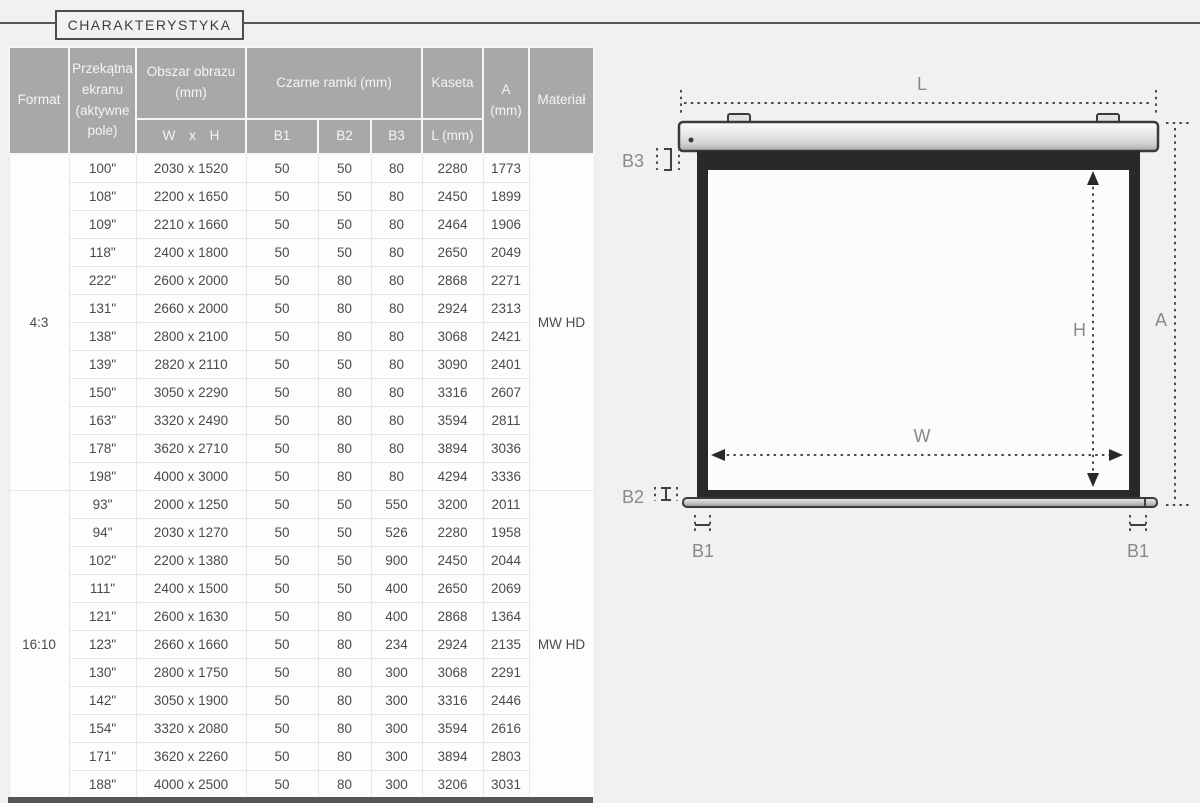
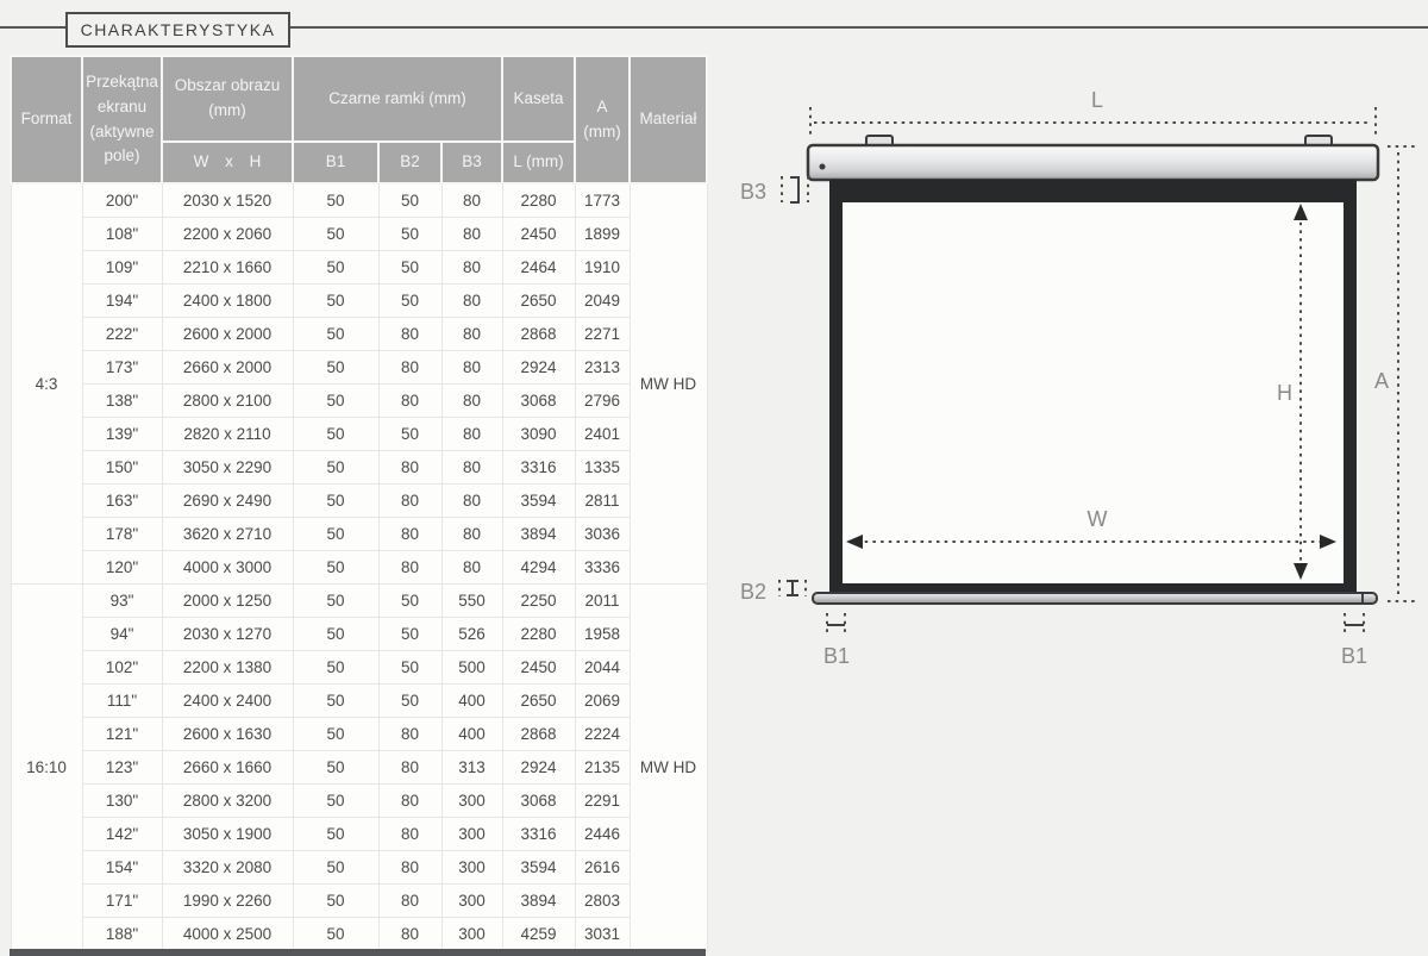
  CHARAKTERYSTYKA
  Format	Przekątna ekranu (aktywne pole)	Obszar obrazu (mm)	Czarne ramki (mm)	Kaseta	A (mm)	Materiał
  W x H	B1	B2	B3	L (mm)
- 4:3	100"	2030 x 1520	50	50	80	2280	1773	MW HD
+ 4:3	200"	2030 x 1520	50	50	80	2280	1773	MW HD
- 108"	2200 x 1650	50	50	80	2450	1899
+ 108"	2200 x 2060	50	50	80	2450	1899
- 109"	2210 x 1660	50	50	80	2464	1906
+ 109"	2210 x 1660	50	50	80	2464	1910
- 118"	2400 x 1800	50	50	80	2650	2049
+ 194"	2400 x 1800	50	50	80	2650	2049
  222"	2600 x 2000	50	80	80	2868	2271
- 131"	2660 x 2000	50	80	80	2924	2313
+ 173"	2660 x 2000	50	80	80	2924	2313
- 138"	2800 x 2100	50	80	80	3068	2421
+ 138"	2800 x 2100	50	80	80	3068	2796
  139"	2820 x 2110	50	50	80	3090	2401
- 150"	3050 x 2290	50	80	80	3316	2607
+ 150"	3050 x 2290	50	80	80	3316	1335
- 163"	3320 x 2490	50	80	80	3594	2811
+ 163"	2690 x 2490	50	80	80	3594	2811
  178"	3620 x 2710	50	80	80	3894	3036
- 198"	4000 x 3000	50	80	80	4294	3336
+ 120"	4000 x 3000	50	80	80	4294	3336
- 16:10	93"	2000 x 1250	50	50	550	3200	2011	MW HD
+ 16:10	93"	2000 x 1250	50	50	550	2250	2011	MW HD
  94"	2030 x 1270	50	50	526	2280	1958
- 102"	2200 x 1380	50	50	900	2450	2044
+ 102"	2200 x 1380	50	50	500	2450	2044
- 111"	2400 x 1500	50	50	400	2650	2069
+ 111"	2400 x 2400	50	50	400	2650	2069
- 121"	2600 x 1630	50	80	400	2868	1364
+ 121"	2600 x 1630	50	80	400	2868	2224
- 123"	2660 x 1660	50	80	234	2924	2135
+ 123"	2660 x 1660	50	80	313	2924	2135
- 130"	2800 x 1750	50	80	300	3068	2291
+ 130"	2800 x 3200	50	80	300	3068	2291
  142"	3050 x 1900	50	80	300	3316	2446
  154"	3320 x 2080	50	80	300	3594	2616
- 171"	3620 x 2260	50	80	300	3894	2803
+ 171"	1990 x 2260	50	80	300	3894	2803
- 188"	4000 x 2500	50	80	300	3206	3031
+ 188"	4000 x 2500	50	80	300	4259	3031
  L
  H
  W
  A
  B3
  B2
  B1
  B1
